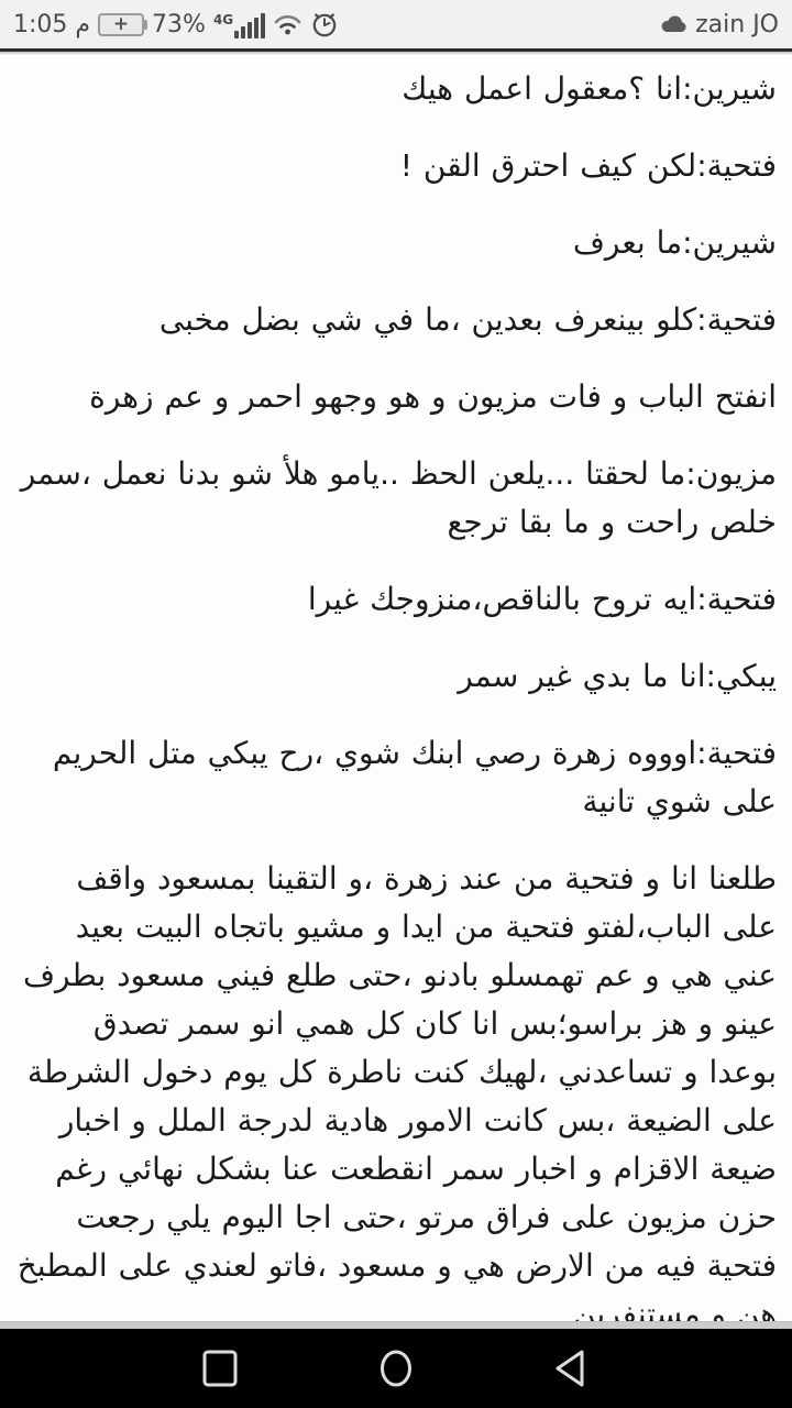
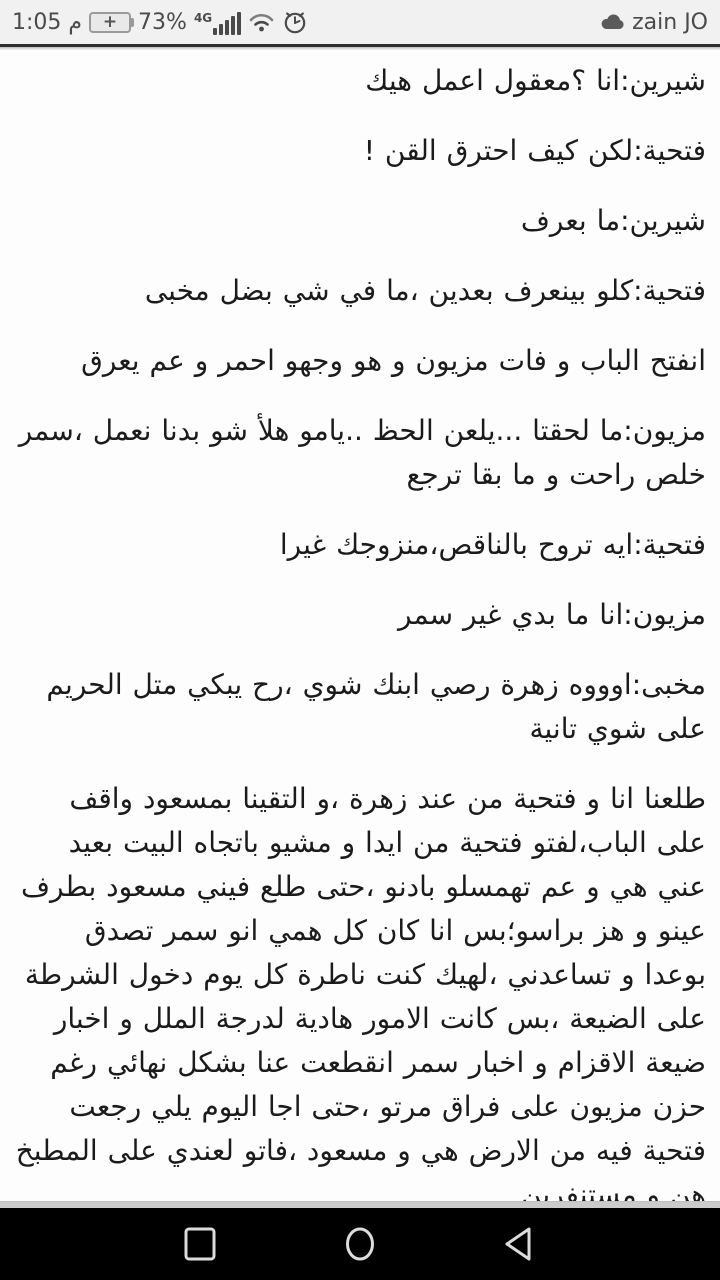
  م 1:05
  +
  73%
  4G
  zain JO
  شيرين:انا ؟معقول اعمل هيك
  فتحية:لكن كيف احترق القن !
  شيرين:ما بعرف
  فتحية:كلو بينعرف بعدين ،ما في شي بضل مخبى
- انفتح الباب و فات مزيون و هو وجهو احمر و عم زهرة
+ انفتح الباب و فات مزيون و هو وجهو احمر و عم يعرق
  مزيون:ما لحقتا ...يلعن الحظ ..يامو هلأ شو بدنا نعمل ،سمر خلص راحت و ما بقا ترجع
  فتحية:ايه تروح بالناقص،منزوجك غيرا
- يبكي:انا ما بدي غير سمر
+ مزيون:انا ما بدي غير سمر
- فتحية:اوووه زهرة رصي ابنك شوي ،رح يبكي متل الحريم على شوي تانية
+ مخبى:اوووه زهرة رصي ابنك شوي ،رح يبكي متل الحريم على شوي تانية
  طلعنا انا و فتحية من عند زهرة ،و التقينا بمسعود واقف على الباب،لفتو فتحية من ايدا و مشيو باتجاه البيت بعيد عني هي و عم تهمسلو بادنو ،حتى طلع فيني مسعود بطرف عينو و هز براسو؛بس انا كان كل همي انو سمر تصدق بوعدا و تساعدني ،لهيك كنت ناطرة كل يوم دخول الشرطة على الضيعة ،بس كانت الامور هادية لدرجة الملل و اخبار ضيعة الاقزام و اخبار سمر انقطعت عنا بشكل نهائي رغم حزن مزيون على فراق مرتو ،حتى اجا اليوم يلي رجعت فتحية فيه من الارض هي و مسعود ،فاتو لعندي على المطبخ هن و مستنفرين
